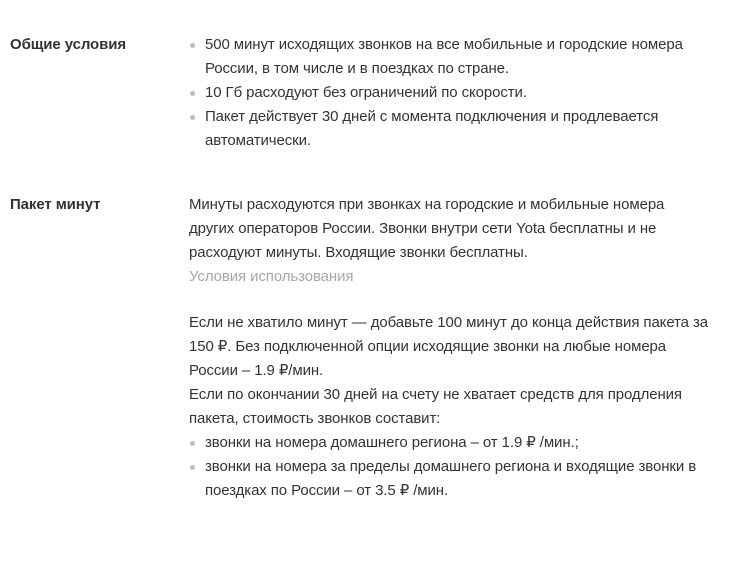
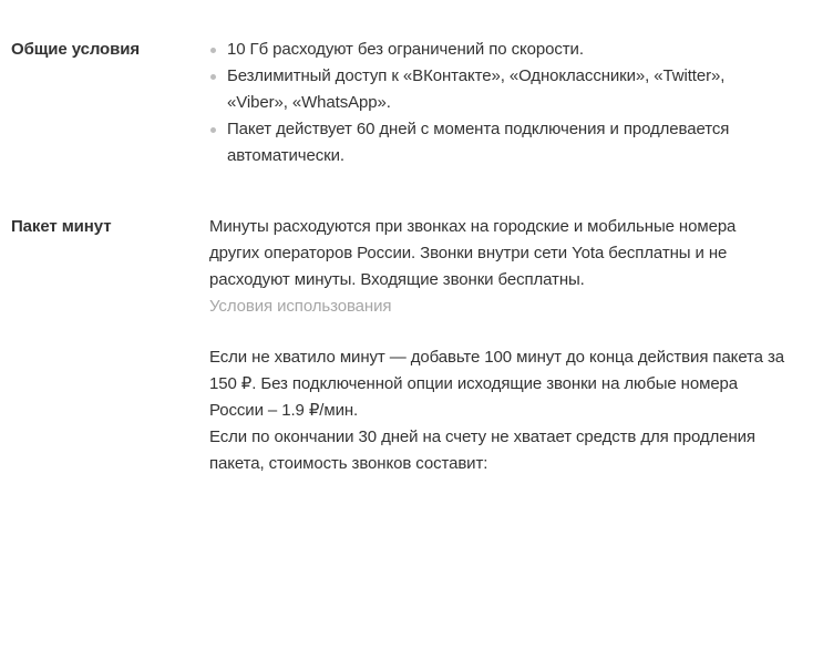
  Общие условия
- 500 минут исходящих звонков на все мобильные и городские номера России, в том числе и в поездках по стране.
  10 Гб расходуют без ограничений по скорости.
+ Безлимитный доступ к «ВКонтакте», «Одноклассники», «Twitter», «Viber», «WhatsApp».
- Пакет действует 30 дней с момента подключения и продлевается автоматически.
+ Пакет действует 60 дней с момента подключения и продлевается автоматически.
  Пакет минут
  Минуты расходуются при звонках на городские и мобильные номера других операторов России. Звонки внутри сети Yota бесплатны и не расходуют минуты. Входящие звонки бесплатны.
  Условия использования
  Если не хватило минут — добавьте 100 минут до конца действия пакета за 150 ₽. Без подключенной опции исходящие звонки на любые номера России – 1.9 ₽/мин.
  Если по окончании 30 дней на счету не хватает средств для продления пакета, стоимость звонков составит:
- звонки на номера домашнего региона – от 1.9 ₽ /мин.;
- звонки на номера за пределы домашнего региона и входящие звонки в поездках по России – от 3.5 ₽ /мин.
